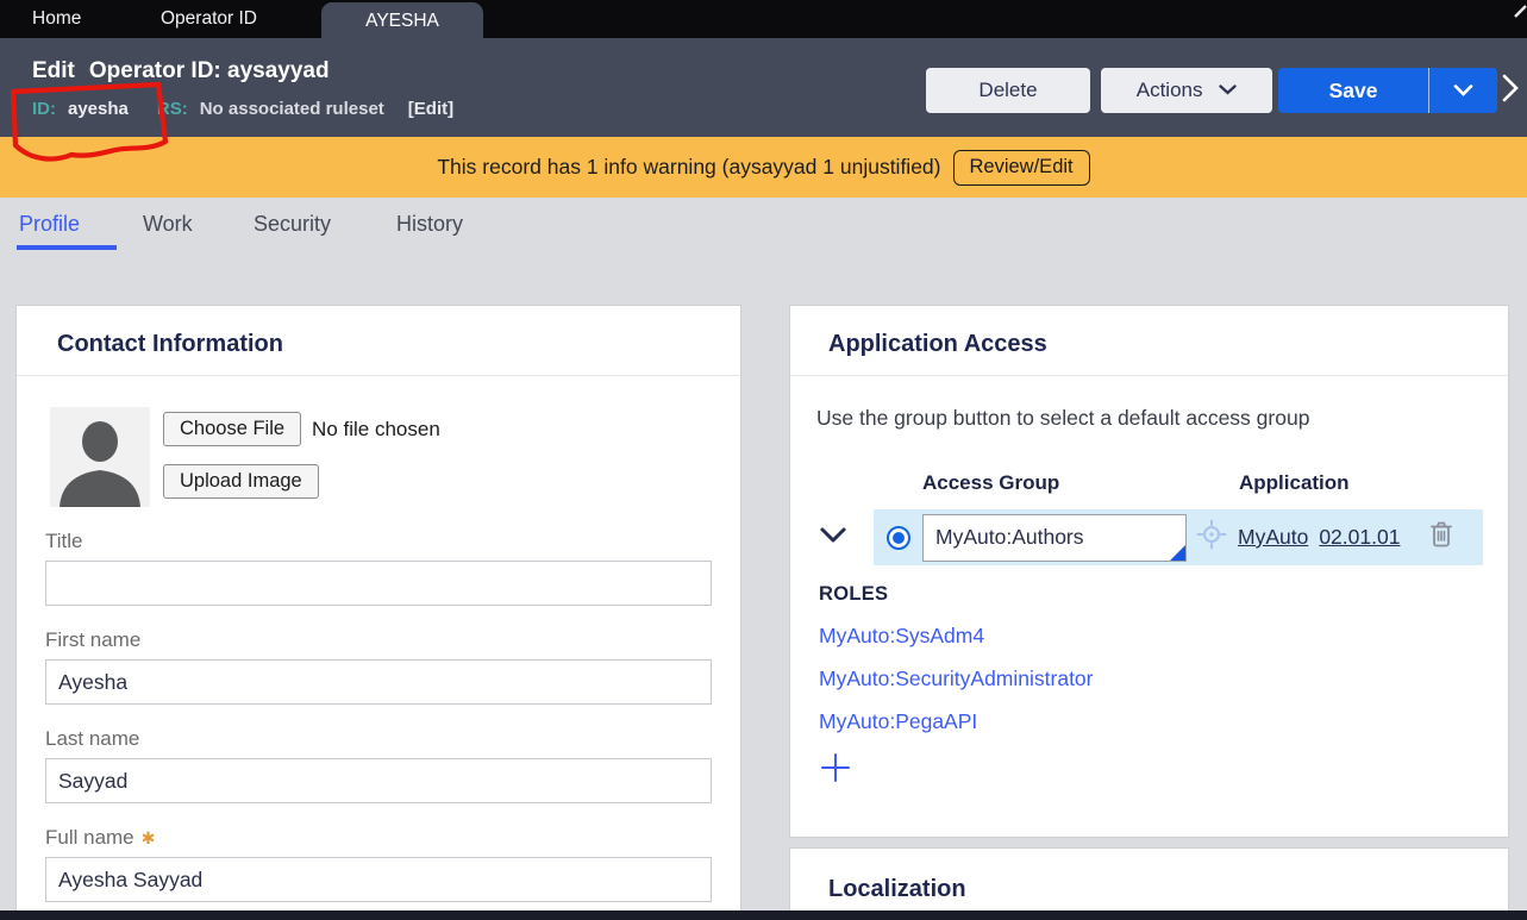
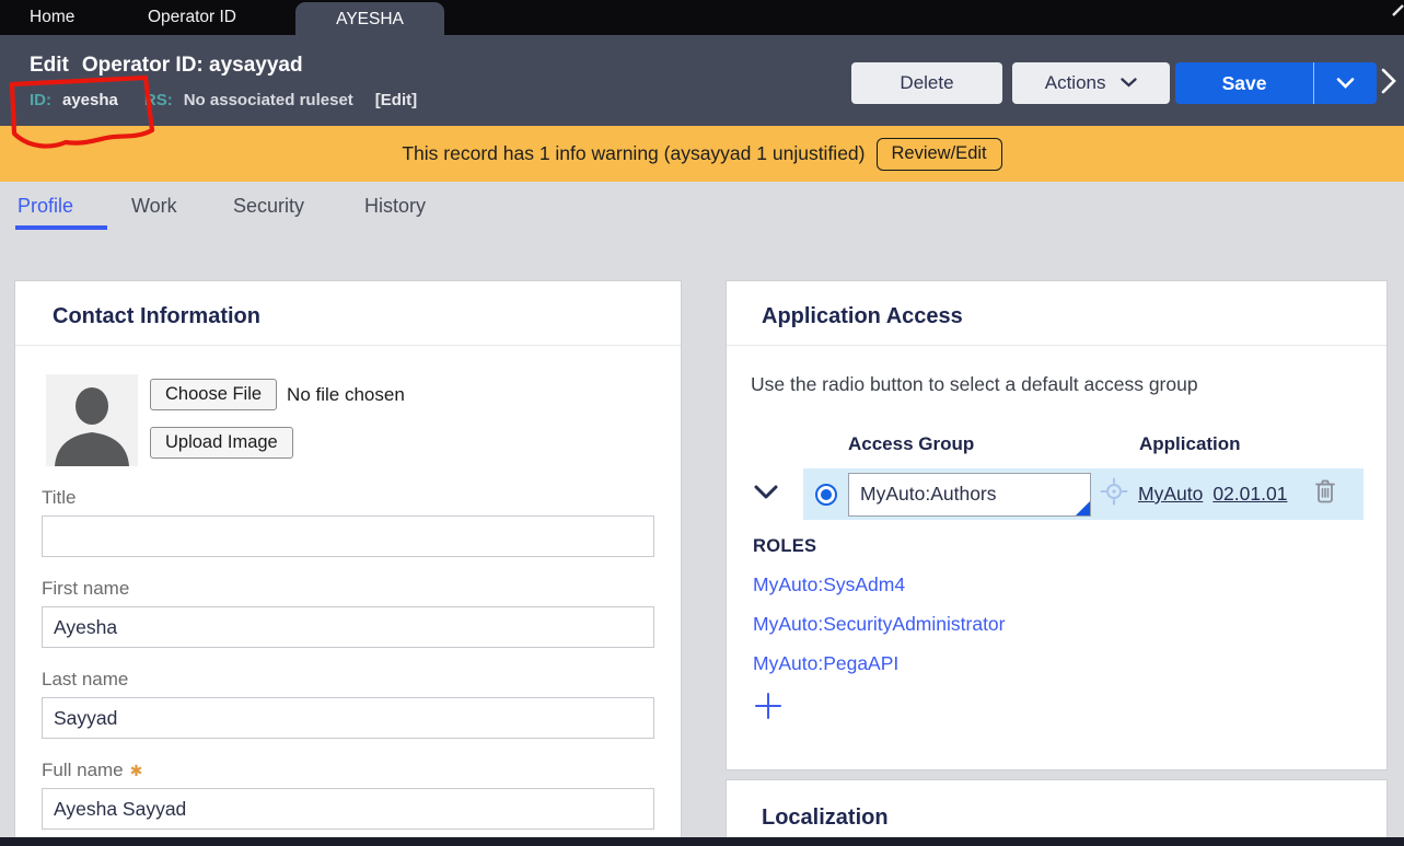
  Home
  Operator ID
  AYESHA
  Edit Operator ID: aysayyad
  ID: ayesha S: No associated ruleset [Edit]
  Delete
  Actions
  Save
  This record has 1 info warning (aysayyad 1 unjustified)
  Review/Edit
  Profile
  Work
  Security
  History
  Contact Information
  Choose File
  No file chosen
  Upload Image
  Title
  First name
  Ayesha
  Last name
  Sayyad
  Full name ✱
  Ayesha Sayyad
  Application Access
- Use the group button to select a default access group
+ Use the radio button to select a default access group
  Access Group
  Application
  MyAuto:Authors
  MyAuto
  02.01.01
  ROLES
  MyAuto:SysAdm4
  MyAuto:SecurityAdministrator
  MyAuto:PegaAPI
  Localization
